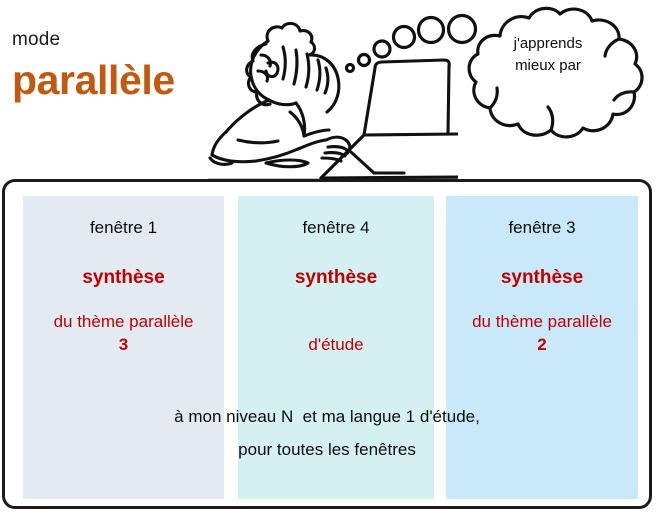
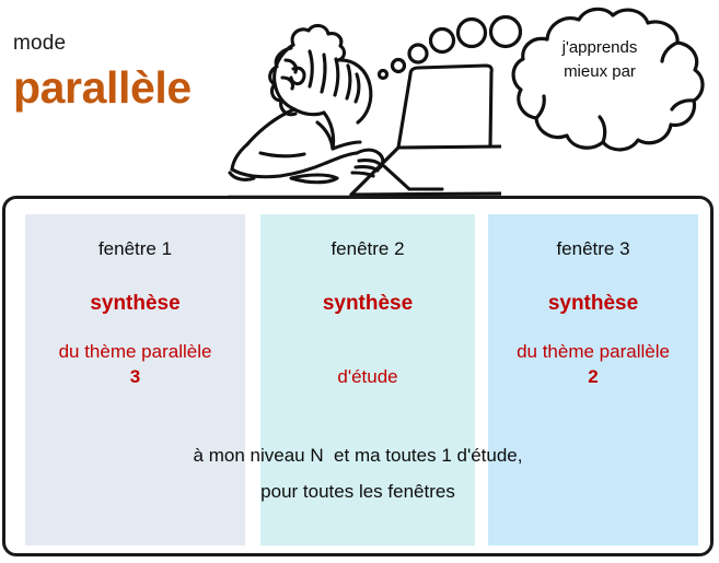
  mode
  parallèle
  j'apprends
  mieux par
  fenêtre 1
  synthèse
  du thème parallèle
  3
- fenêtre 4
+ fenêtre 2
  synthèse
  d'étude
  fenêtre 3
  synthèse
  du thème parallèle
  2
- à mon niveau N et ma langue 1 d'étude,
+ à mon niveau N et ma toutes 1 d'étude,
  pour toutes les fenêtres
